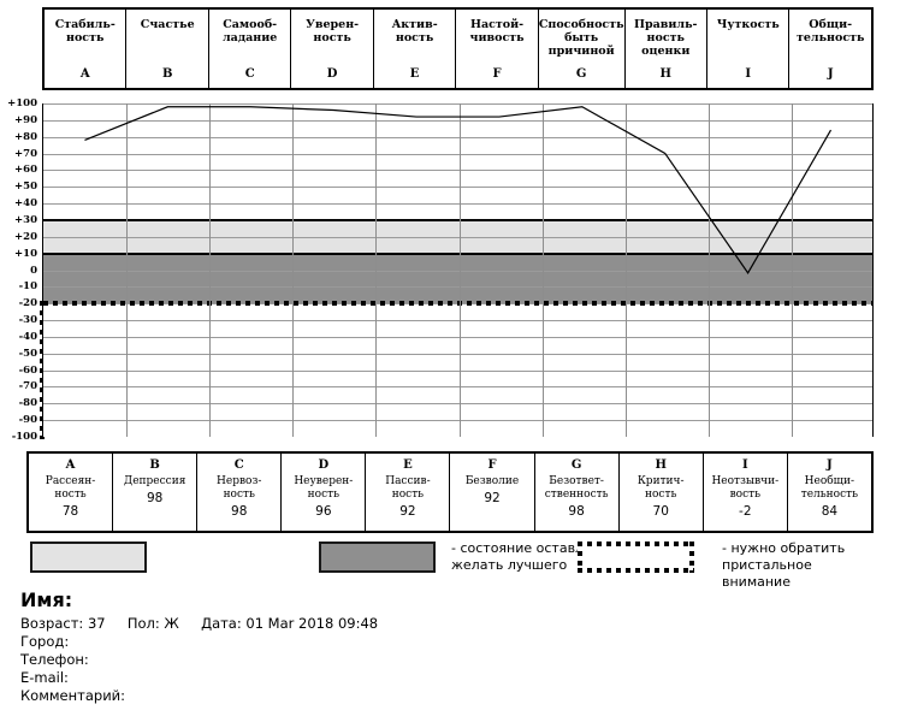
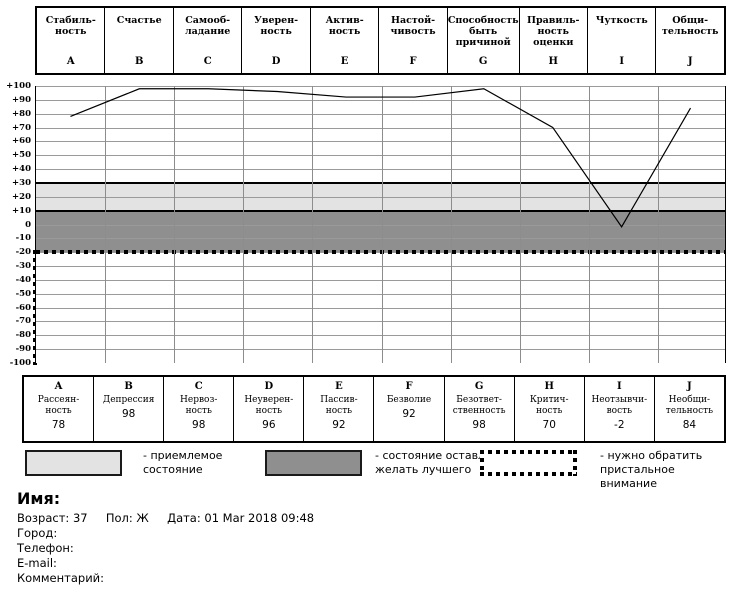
  Стабиль-
  ность
  A
  Счастье
  B
  Самооб-
  ладание
  C
  Уверен-
  ность
  D
  Актив-
  ность
  E
  Настой-
  чивость
  F
  Способность
  быть
  причиной
  G
  Правиль-
  ность
  оценки
  H
  Чуткость
  I
  Общи-
  тельность
  J
  +100
  +90
  +80
  +70
  +60
  +50
  +40
  +30
  +20
  +10
  0
  -10
  -20
  -30
  -40
  -50
  -60
  -70
  -80
  -90
  -100
  A
  Рассеян-
  ность
  78
  B
  Депрессия
  98
  C
  Нервоз-
  ность
  98
  D
  Неуверен-
  ность
  96
  E
  Пассив-
  ность
  92
  F
  Безволие
  92
  G
  Безответ-
  ственность
  98
  H
  Критич-
  ность
  70
  I
  Неотзывчи-
  вость
  -2
  J
  Необщи-
  тельность
  84
+ - приемлемое
+ состояние
  - состояние остав
  желать лучшего
  - нужно обратить
  пристальное внимание
  Имя:
  Возраст: 37 Пол: Ж Дата: 01 Mar 2018 09:48
  Город:
  Телефон:
  E-mail:
  Комментарий:
